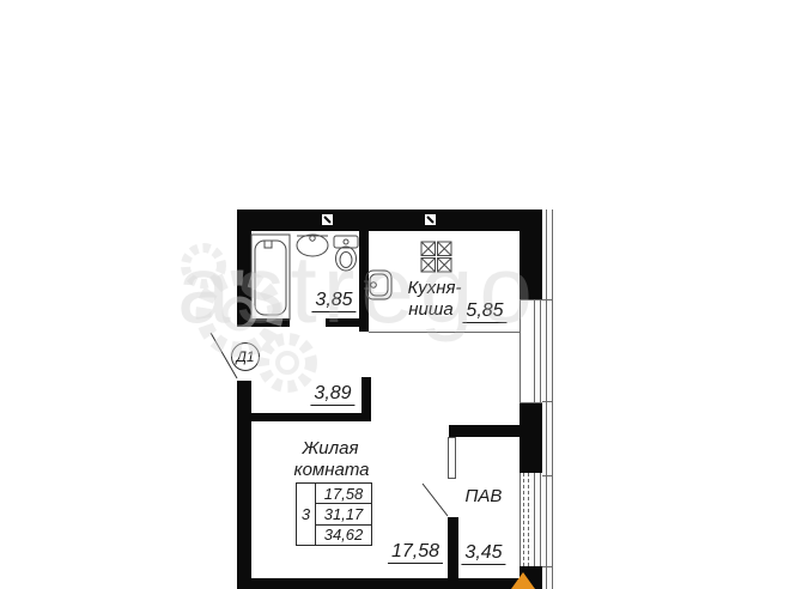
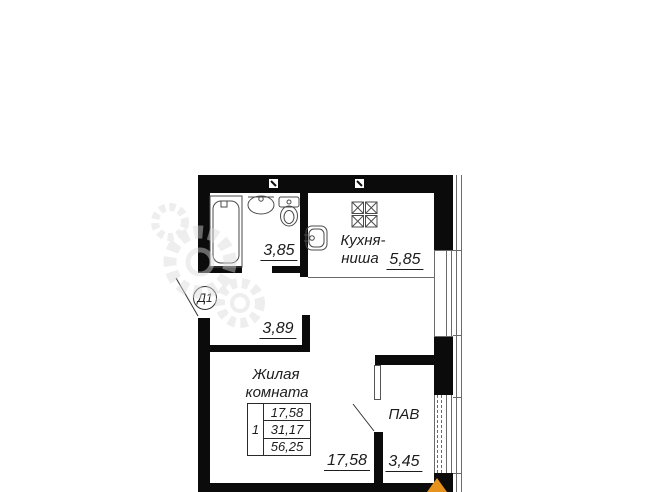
  Д1
  3,85
  Кухня-
  ниша
  5,85
  3,89
  Жилая
  комната
- 3
+ 1
  17,58
  31,17
- 34,62
+ 56,25
  17,58
  ПАВ
  3,45
- astrego
